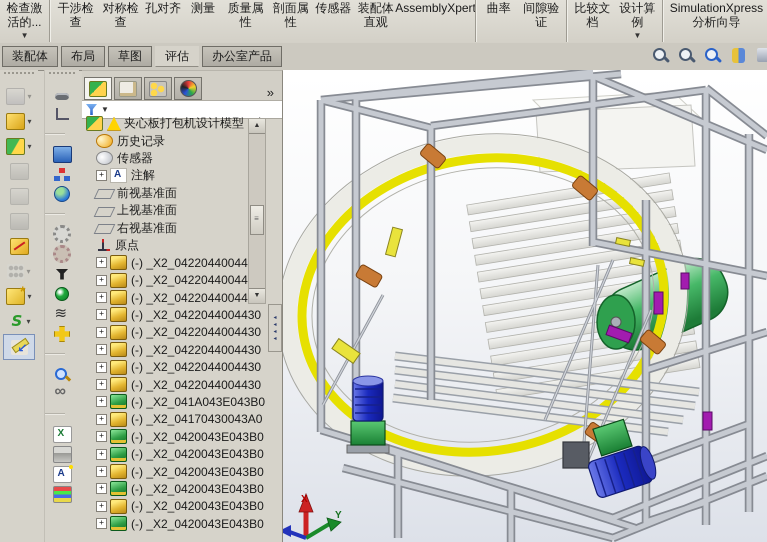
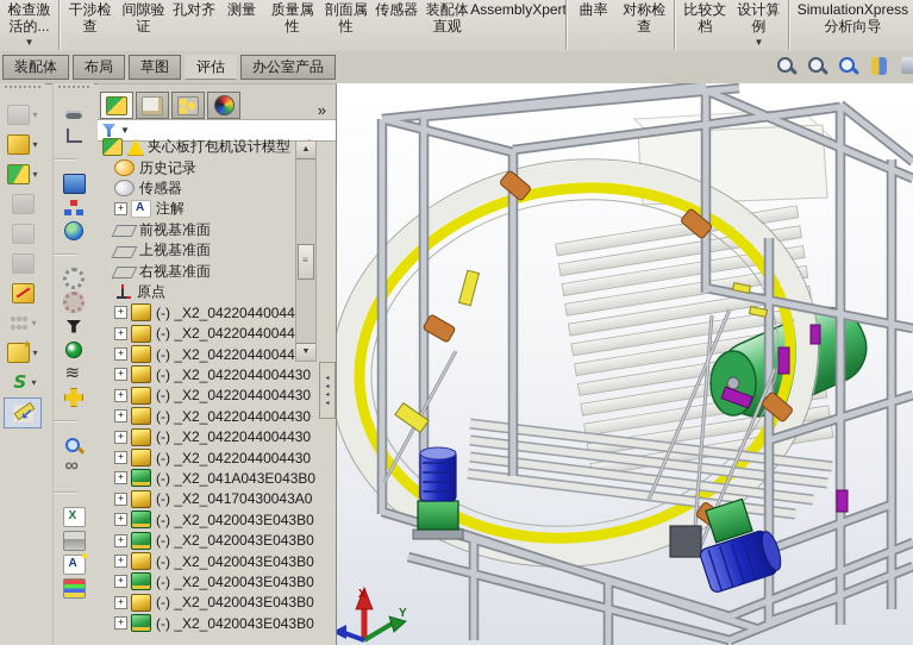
  检查激活的...
  ▼
  干涉检查
- 对称检查
+ 间隙验证
  孔对齐
  测量
  质量属性
  剖面属性
  传感器
  装配体直观
  AssemblyXper
  曲率
- 间隙验证
+ 对称检查
  比较文档
  设计算例
  ▼
  SimulationXpress 分析向导
  装配体
  布局
  草图
  评估
  办公室产品
  ▾
  ▾
  ▾
  ▾
  ▾
  ▾
  »
  ▼
  夹心板打包机设计模型
  历史记录
  传感器
  注解
  前视基准面
  上视基准面
  右视基准面
  原点
  (-) _X2_04220440044
  (-) _X2_04220440044
  (-) _X2_04220440044
  (-) _X2_0422044004430
  (-) _X2_0422044004430
  (-) _X2_0422044004430
  (-) _X2_0422044004430
  (-) _X2_0422044004430
  (-) _X2_041A043E043B0
  (-) _X2_04170430043A0
  (-) _X2_0420043E043B0
  (-) _X2_0420043E043B0
  (-) _X2_0420043E043B0
  (-) _X2_0420043E043B0
  (-) _X2_0420043E043B0
  (-) _X2_0420043E043B0
  ≡
  X
  Y
